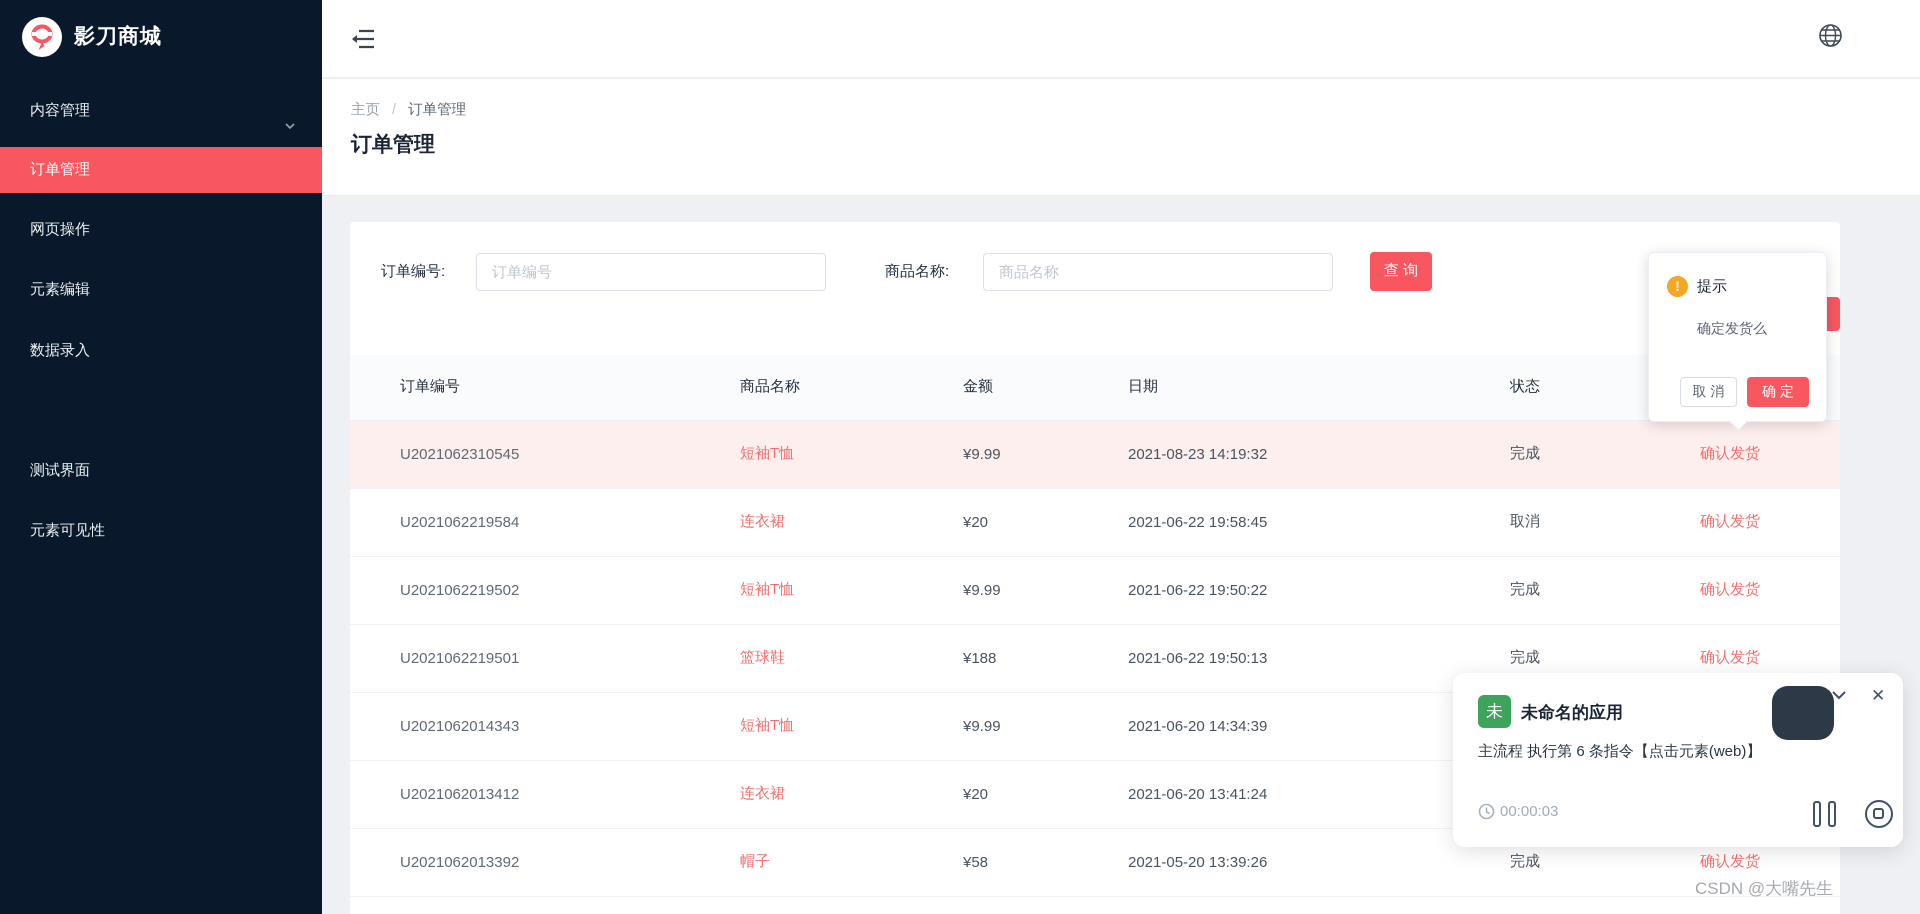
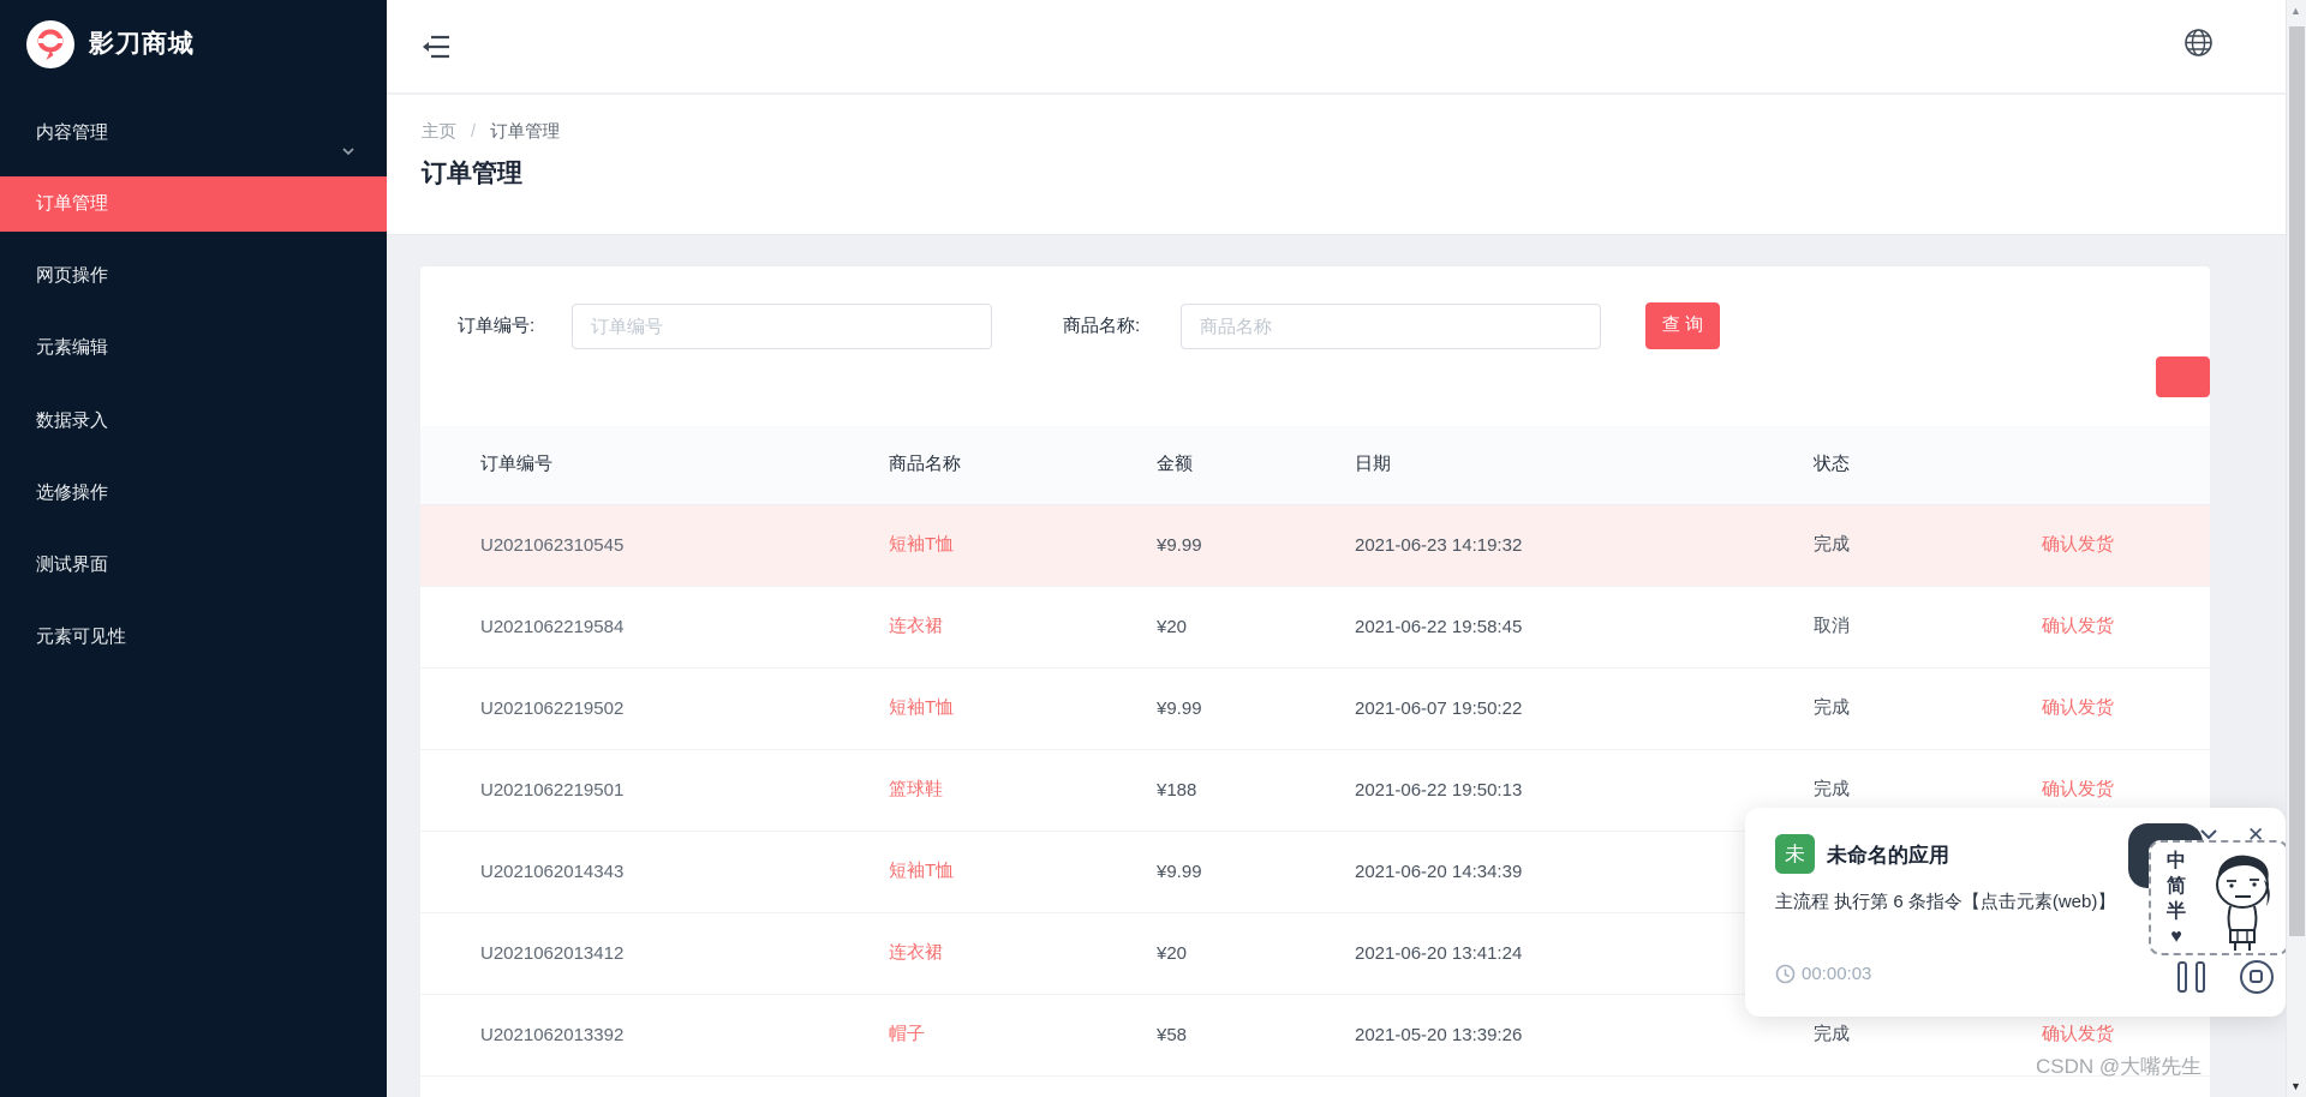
  影刀商城
  内容管理
  订单管理
  网页操作
  元素编辑
  数据录入
+ 选修操作
  测试界面
  元素可见性
  主页 / 订单管理
  订单管理
  订单编号:
  订单编号
  商品名称:
  商品名称
  查 询
  订单编号
  商品名称
  金额
  日期
  状态
  U2021062310545
  短袖T恤
  ¥9.99
- 2021-08-23 14:19:32
+ 2021-06-23 14:19:32
  完成
  确认发货
  U2021062219584
  连衣裙
  ¥20
  2021-06-22 19:58:45
  取消
  确认发货
  U2021062219502
  短袖T恤
  ¥9.99
- 2021-06-22 19:50:22
+ 2021-06-07 19:50:22
  完成
  确认发货
  U2021062219501
  篮球鞋
  ¥188
  2021-06-22 19:50:13
  完成
  确认发货
  U2021062014343
  短袖T恤
  ¥9.99
  2021-06-20 14:34:39
  U2021062013412
  连衣裙
  ¥20
  2021-06-20 13:41:24
  U2021062013392
  帽子
  ¥58
  2021-05-20 13:39:26
  完成
  确认发货
- !
- 提示
- 确定发货么
- 取 消
- 确 定
  未
  未命名的应用
  ✕
  主流程 执行第 6 条指令【点击元素(web)】
  00:00:03
+ 中
+ 简
+ 半
+ ♥
  CSDN @大嘴先生
+ ▲
+ ▼
